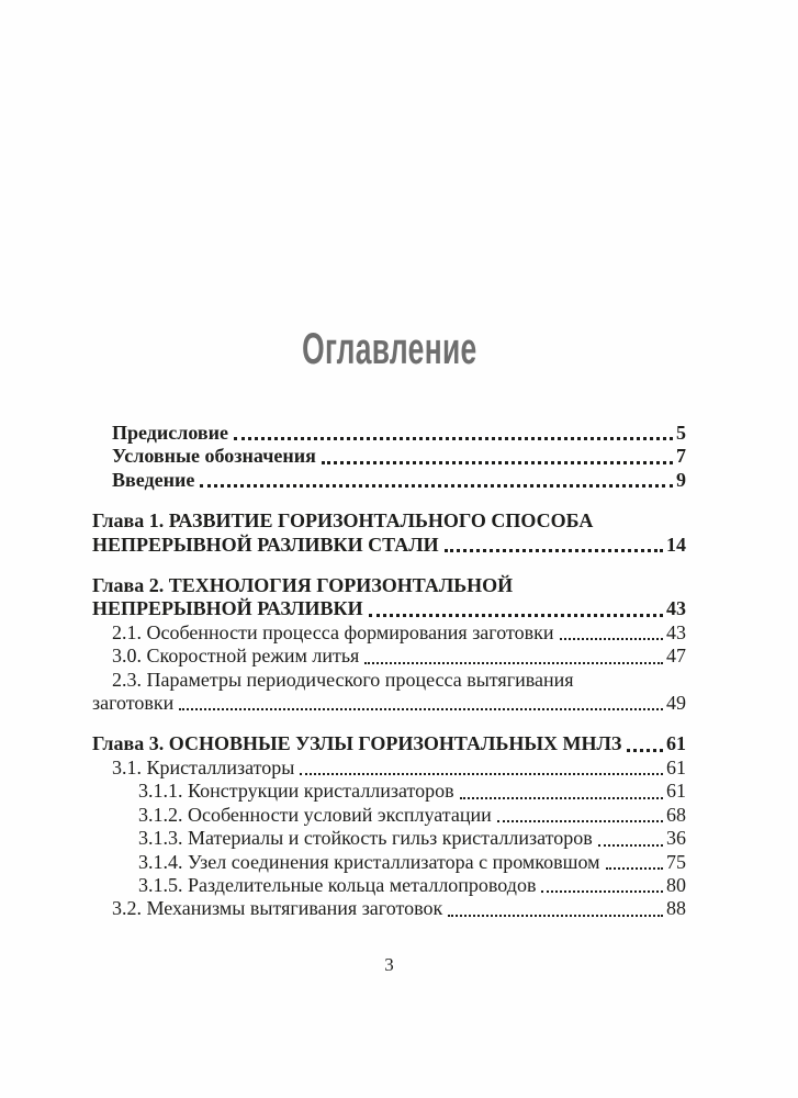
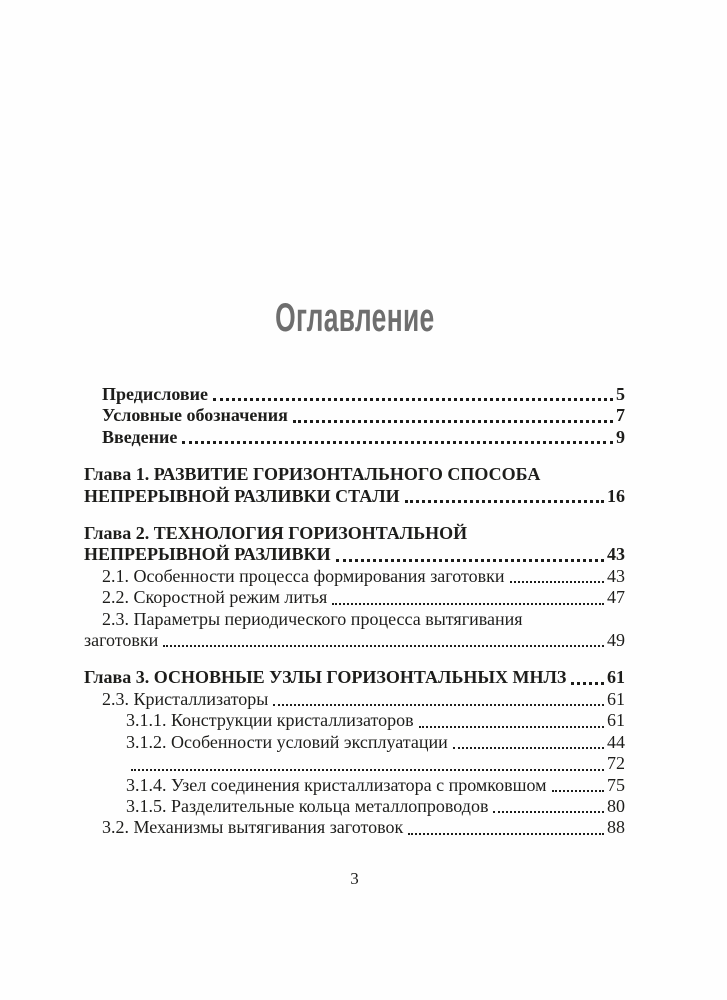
  Оглавление
  Предисловие
  5
  Условные обозначения
  7
  Введение
  9
  Глава 1. РАЗВИТИЕ ГОРИЗОНТАЛЬНОГО СПОСОБА
  НЕПРЕРЫВНОЙ РАЗЛИВКИ СТАЛИ
- 14
+ 16
  Глава 2. ТЕХНОЛОГИЯ ГОРИЗОНТАЛЬНОЙ
  НЕПРЕРЫВНОЙ РАЗЛИВКИ
  43
  2.1. Особенности процесса формирования заготовки
  43
- 3.0. Скоростной режим литья
+ 2.2. Скоростной режим литья
  47
  2.3. Параметры периодического процесса вытягивания
  заготовки
  49
  Глава 3. ОСНОВНЫЕ УЗЛЫ ГОРИЗОНТАЛЬНЫХ МНЛЗ
  61
- 3.1. Кристаллизаторы
+ 2.3. Кристаллизаторы
  61
  3.1.1. Конструкции кристаллизаторов
  61
  3.1.2. Особенности условий эксплуатации
- 68
+ 44
- 3.1.3. Материалы и стойкость гильз кристаллизаторов
- 36
+ 72
  3.1.4. Узел соединения кристаллизатора с промковшом
  75
  3.1.5. Разделительные кольца металлопроводов
  80
  3.2. Механизмы вытягивания заготовок
  88
  3
